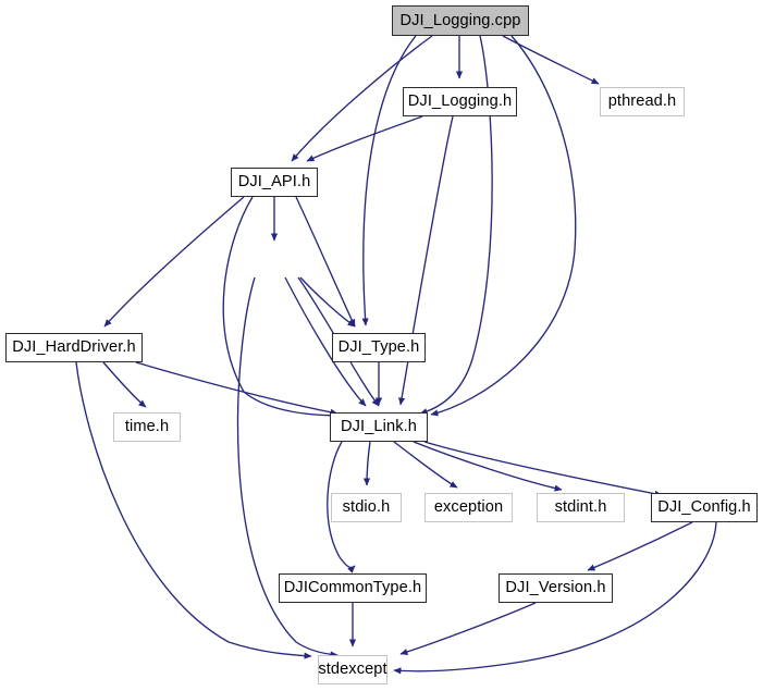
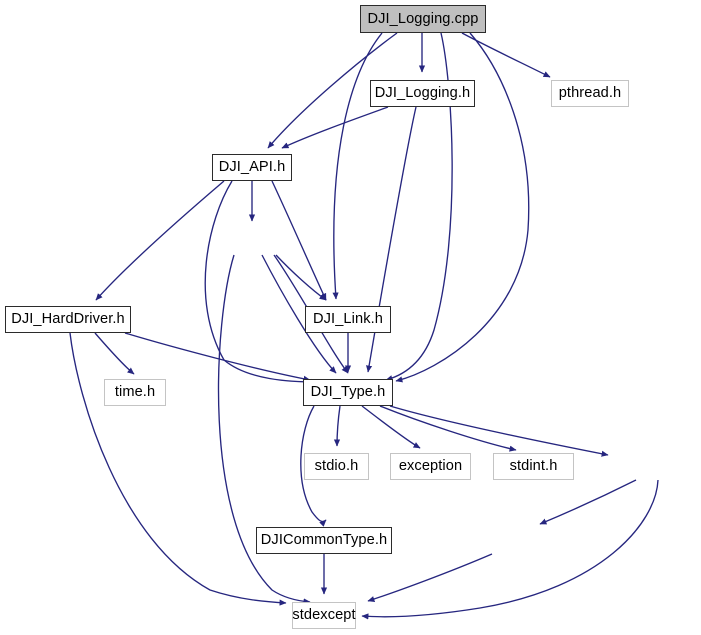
  DJI_Logging.cpp
  DJI_Logging.h
  pthread.h
  DJI_API.h
  DJI_HardDriver.h
- DJI_Type.h
+ DJI_Link.h
  time.h
- DJI_Link.h
+ DJI_Type.h
  stdio.h
  exception
  stdint.h
- DJI_Config.h
  DJICommonType.h
- DJI_Version.h
  stdexcept
